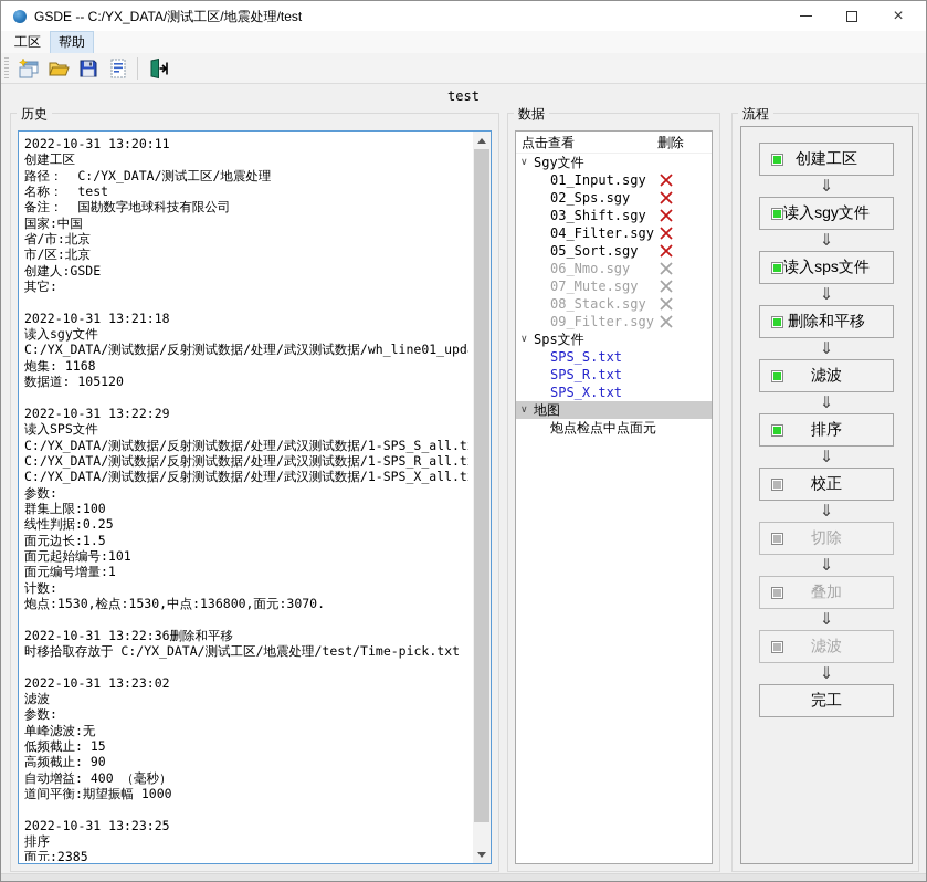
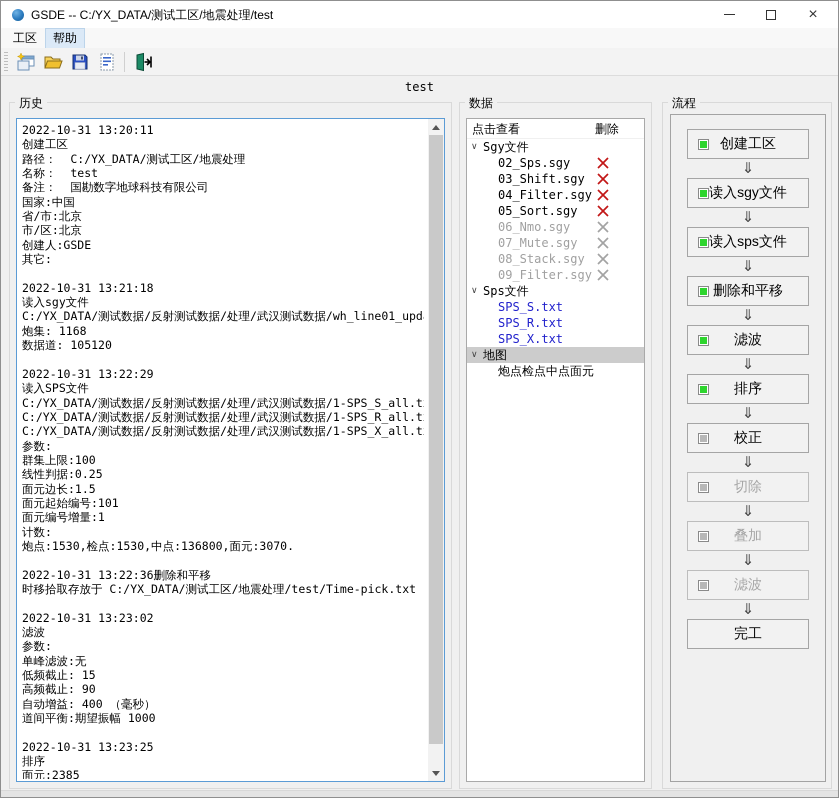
  GSDE -- C:/YX_DATA/测试工区/地震处理/test
  ×
  工区
  帮助
  test
  历史
  2022-10-31 13:20:11
  创建工区
  路径： C:/YX_DATA/测试工区/地震处理
  名称： test
  备注： 国勘数字地球科技有限公司
  国家:中国
  省/市:北京
  市/区:北京
  创建人:GSDE
  其它:
  2022-10-31 13:21:18
  读入sgy文件
  C:/YX_DATA/测试数据/反射测试数据/处理/武汉测试数据/wh_line01_upd
  炮集: 1168
  数据道: 105120
  2022-10-31 13:22:29
  读入SPS文件
  C:/YX_DATA/测试数据/反射测试数据/处理/武汉测试数据/1-SPS_S_all.t
  C:/YX_DATA/测试数据/反射测试数据/处理/武汉测试数据/1-SPS_R_all.t
  C:/YX_DATA/测试数据/反射测试数据/处理/武汉测试数据/1-SPS_X_all.t
  参数:
  群集上限:100
  线性判据:0.25
  面元边长:1.5
  面元起始编号:101
  面元编号增量:1
  计数:
  炮点:1530,检点:1530,中点:136800,面元:3070.
  2022-10-31 13:22:36删除和平移
  时移拾取存放于 C:/YX_DATA/测试工区/地震处理/test/Time-pick.txt
  2022-10-31 13:23:02
  滤波
  参数:
  单峰滤波:无
  低频截止: 15
  高频截止: 90
  自动增益: 400 （毫秒）
  道间平衡:期望振幅 1000
  2022-10-31 13:23:25
  排序
  面元:2385
  数据
  点击查看
  删除
  ∨
  Sgy文件
- 01_Input.sgy
  02_Sps.sgy
  03_Shift.sgy
  04_Filter.sgy
  05_Sort.sgy
  06_Nmo.sgy
  07_Mute.sgy
  08_Stack.sgy
  09_Filter.sgy
  ∨
  Sps文件
  SPS_S.txt
  SPS_R.txt
  SPS_X.txt
  ∨
  地图
  炮点检点中点面元
  流程
  创建工区
  ⇓
  读入sgy文件
  ⇓
  读入sps文件
  ⇓
  删除和平移
  ⇓
  滤波
  ⇓
  排序
  ⇓
  校正
  ⇓
  切除
  ⇓
  叠加
  ⇓
  滤波
  ⇓
  完工
